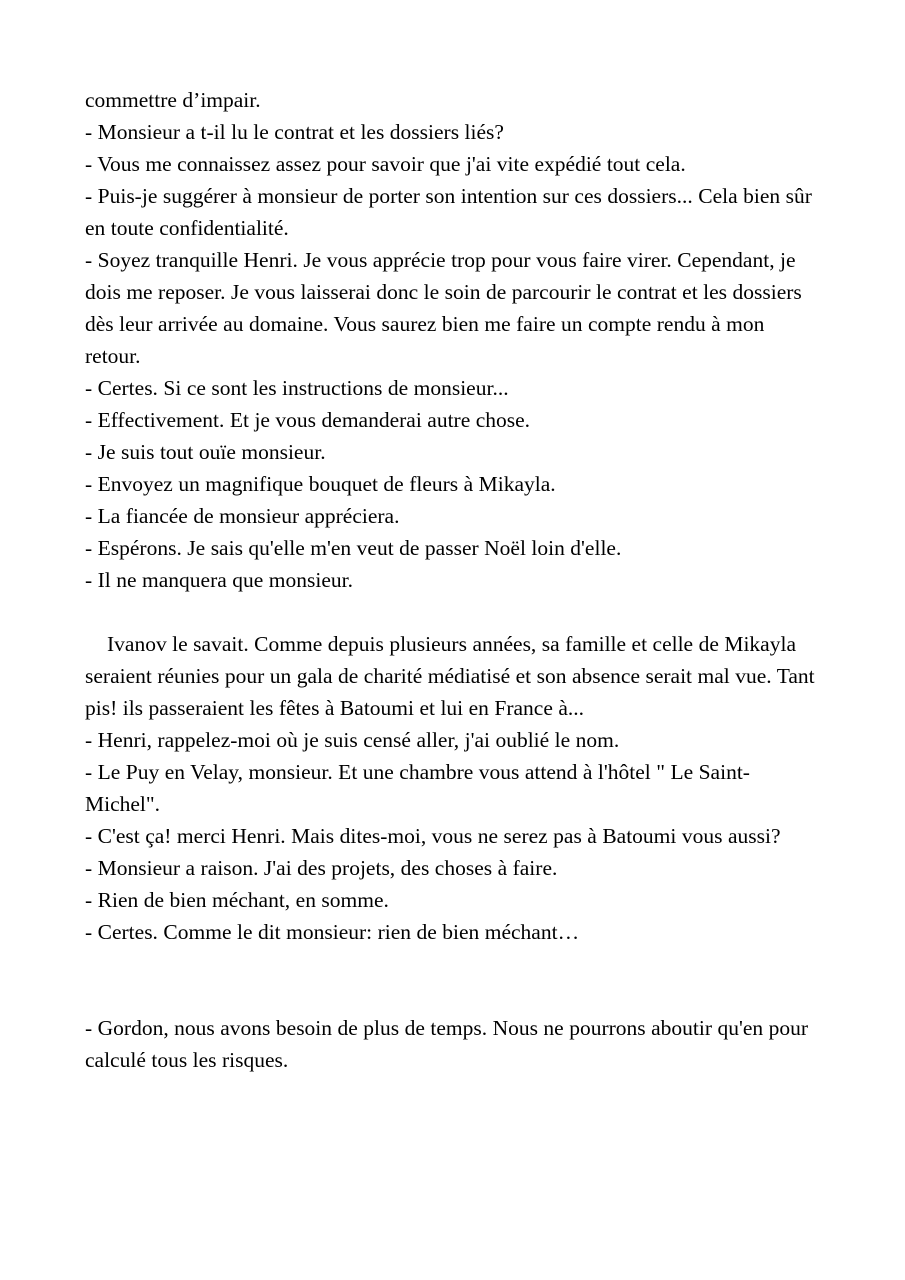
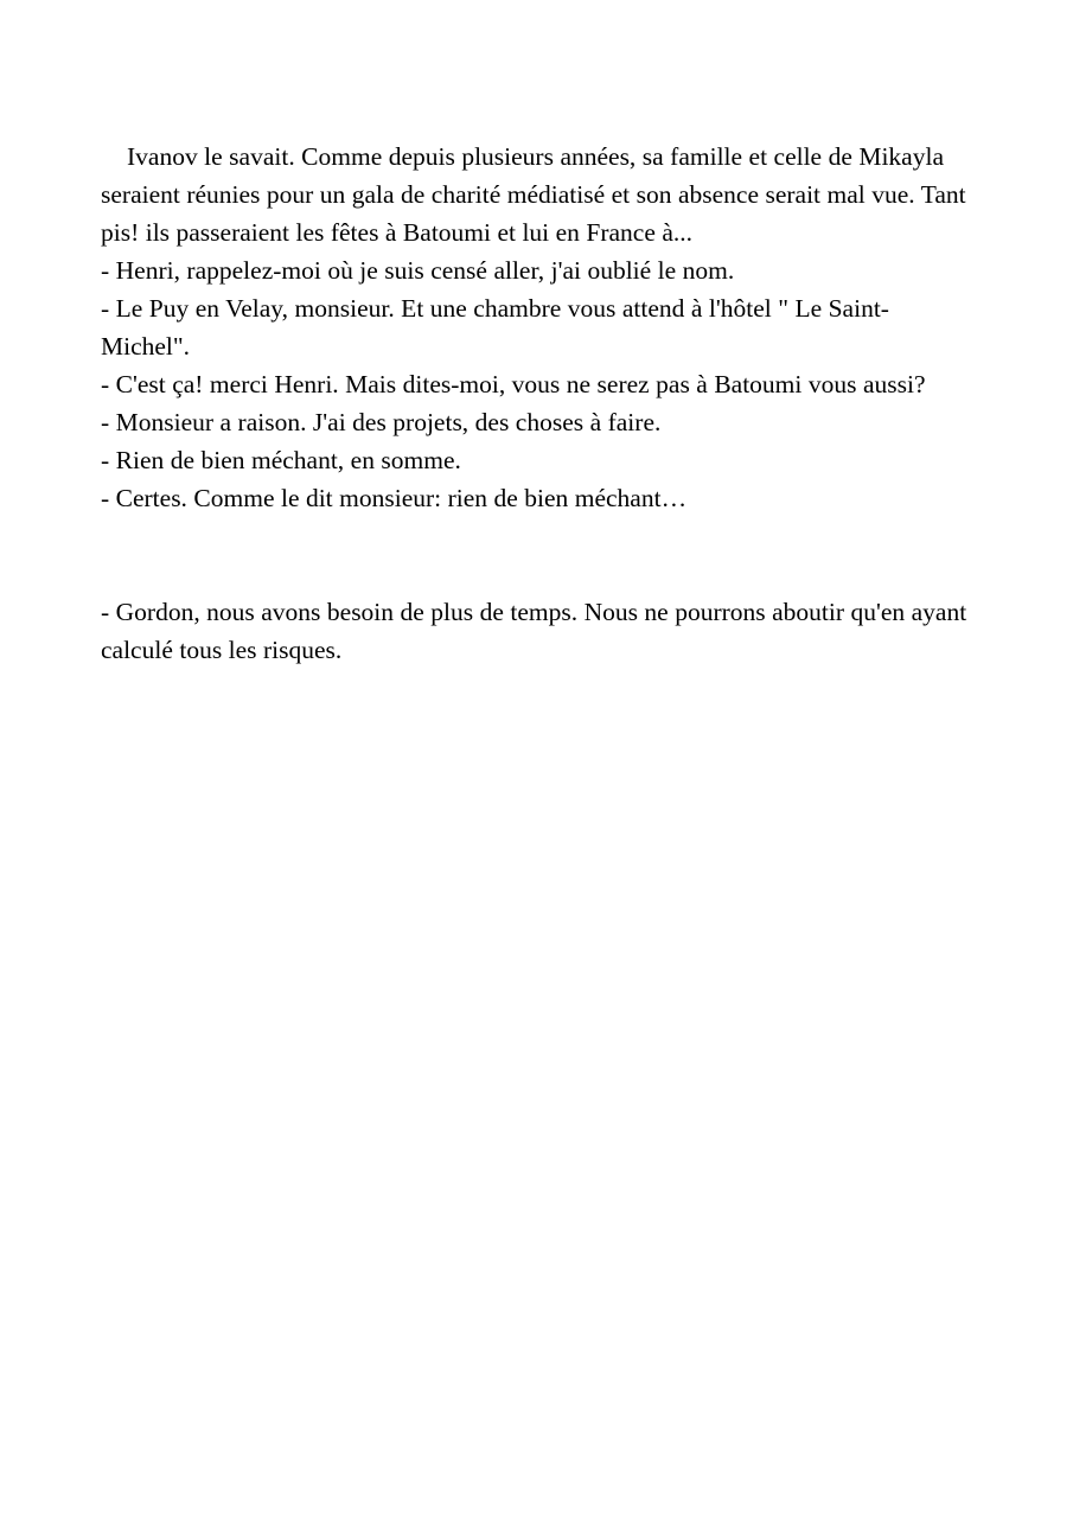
- commettre d’impair.
- - Monsieur a t-il lu le contrat et les dossiers liés?
- - Vous me connaissez assez pour savoir que j'ai vite expédié tout cela.
- - Puis-je suggérer à monsieur de porter son intention sur ces dossiers... Cela bien sûr en toute confidentialité.
- - Soyez tranquille Henri. Je vous apprécie trop pour vous faire virer. Cependant, je dois me reposer. Je vous laisserai donc le soin de parcourir le contrat et les dossiers dès leur arrivée au domaine. Vous saurez bien me faire un compte rendu à mon retour.
- - Certes. Si ce sont les instructions de monsieur...
- - Effectivement. Et je vous demanderai autre chose.
- - Je suis tout ouïe monsieur.
- - Envoyez un magnifique bouquet de fleurs à Mikayla.
- - La fiancée de monsieur appréciera.
- - Espérons. Je sais qu'elle m'en veut de passer Noël loin d'elle.
- - Il ne manquera que monsieur.
  Ivanov le savait. Comme depuis plusieurs années, sa famille et celle de Mikayla seraient réunies pour un gala de charité médiatisé et son absence serait mal vue. Tant pis! ils passeraient les fêtes à Batoumi et lui en France à...
  - Henri, rappelez-moi où je suis censé aller, j'ai oublié le nom.
  - Le Puy en Velay, monsieur. Et une chambre vous attend à l'hôtel " Le Saint-Michel".
  - C'est ça! merci Henri. Mais dites-moi, vous ne serez pas à Batoumi vous aussi?
  - Monsieur a raison. J'ai des projets, des choses à faire.
  - Rien de bien méchant, en somme.
  - Certes. Comme le dit monsieur: rien de bien méchant…
- - Gordon, nous avons besoin de plus de temps. Nous ne pourrons aboutir qu'en pour calculé tous les risques.
+ - Gordon, nous avons besoin de plus de temps. Nous ne pourrons aboutir qu'en ayant calculé tous les risques.
